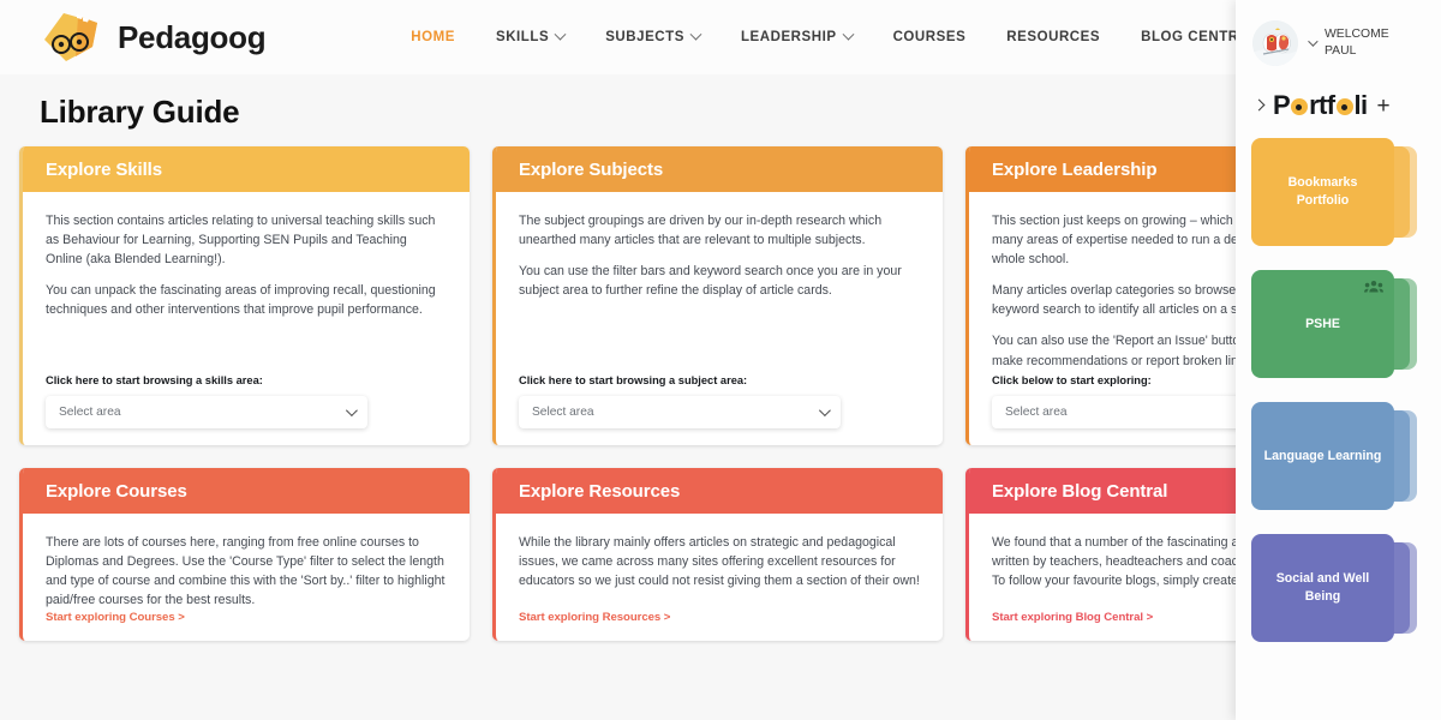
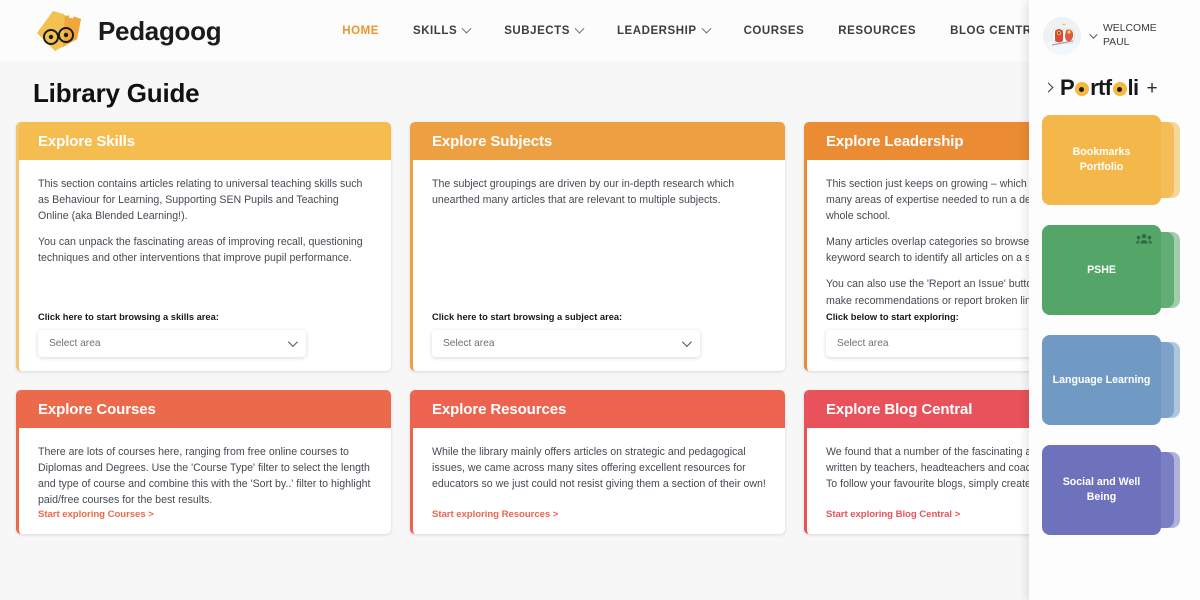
  Pedagoog
  HOME
  SKILLS
  SUBJECTS
  LEADERSHIP
  COURSES
  RESOURCES
  BLOG CENTR
  Library Guide
  Explore Skills
  This section contains articles relating to universal teaching skills such as Behaviour for Learning, Supporting SEN Pupils and Teaching Online (aka Blended Learning!).
  You can unpack the fascinating areas of improving recall, questioning techniques and other interventions that improve pupil performance.
  Click here to start browsing a skills area:
  Select area
  Explore Subjects
  The subject groupings are driven by our in-depth research which unearthed many articles that are relevant to multiple subjects.
- You can use the filter bars and keyword search once you are in your subject area to further refine the display of article cards.
  Click here to start browsing a subject area:
  Select area
  Explore Leadership
  Many articles overlap categories so browse keyword search to identify all articles on a s
  You can also use the 'Report an Issue' butt make recommendations or report broken lin
  Click below to start exploring:
  Select area
  Explore Courses
  There are lots of courses here, ranging from free online courses to Diplomas and Degrees. Use the 'Course Type' filter to select the length and type of course and combine this with the 'Sort by..' filter to highlight paid/free courses for the best results.
  Start exploring Courses >
  Explore Resources
  While the library mainly offers articles on strategic and pedagogical issues, we came across many sites offering excellent resources for educators so we just could not resist giving them a section of their own!
  Start exploring Resources >
  Explore Blog Central
  Start exploring Blog Central >
  WELCOME
  PAUL
  P
  rtf
  li
  +
  Bookmarks Portfolio
  PSHE
  Language Learning
  Social and Well Being
